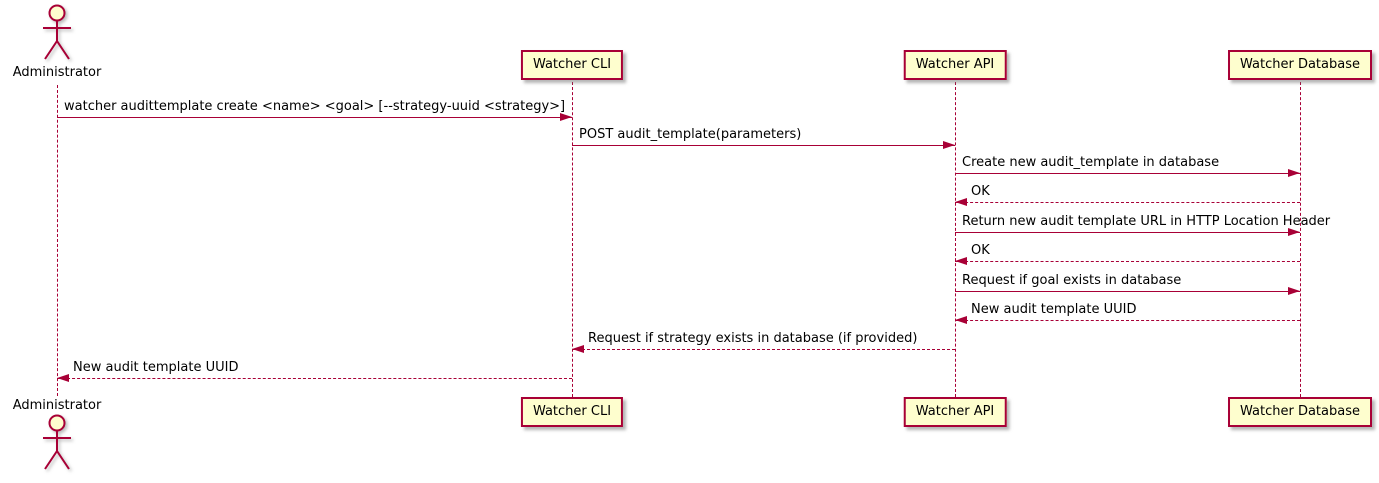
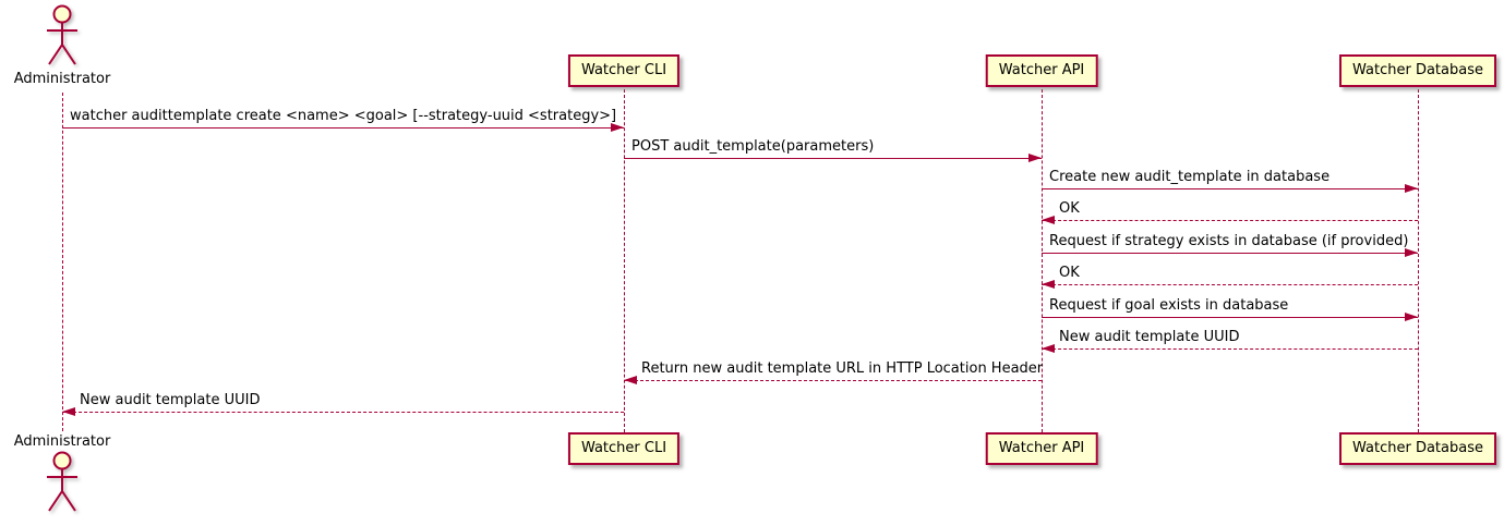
  Administrator
  Watcher CLI
  Watcher API
  Watcher Database
  Watcher CLI
  Watcher API
  Watcher Database
  Administrator
  watcher audittemplate create <name> <goal> [--strategy-uuid <strategy>]
  POST audit_template(parameters)
  Create new audit_template in database
  OK
- Return new audit template URL in HTTP Location Header
+ Request if strategy exists in database (if provided)
  OK
  Request if goal exists in database
  New audit template UUID
- Request if strategy exists in database (if provided)
+ Return new audit template URL in HTTP Location Header
  New audit template UUID
